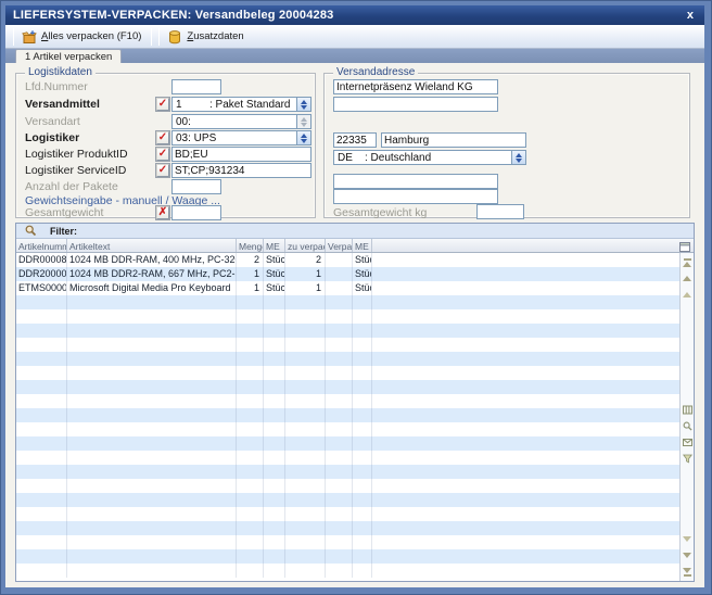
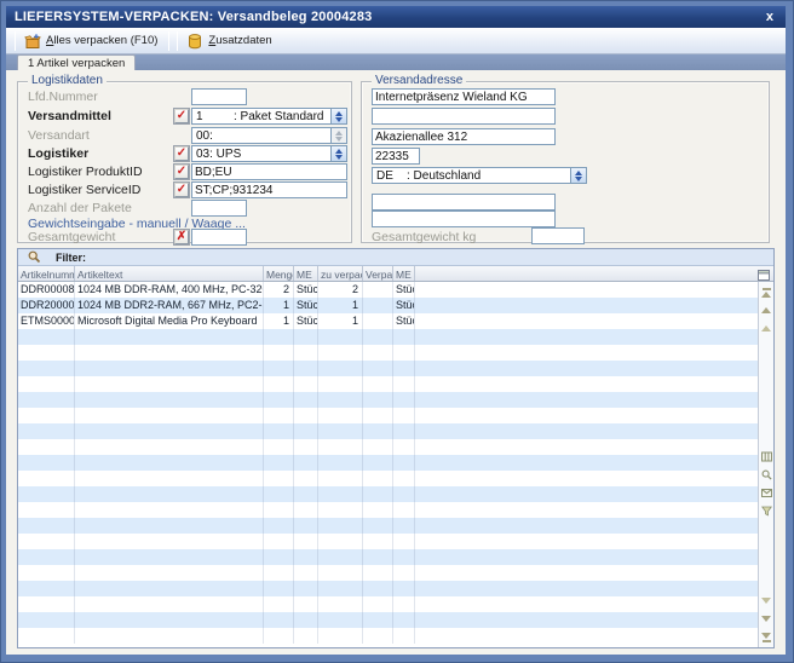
  LIEFERSYSTEM-VERPACKEN: Versandbeleg 20004283
  x
  Alles verpacken (F10)
  Zusatzdaten
  1 Artikel verpacken
  Logistikdaten
  Lfd.Nummer
  Versandmittel
  ✓
  1
  : Paket Standard
  Versandart
  00:
  Logistiker
  ✓
  03: UPS
  Logistiker ProduktID
  ✓
  BD;EU
  Logistiker ServiceID
  ✓
  ST;CP;931234
  Anzahl der Pakete
  Gewichtseingabe - manuell / Waage ...
  Gesamtgewicht
  ✗
  Versandadresse
  Internetpräsenz Wieland KG
+ Akazienallee 312
  22335
- Hamburg
  DE
  : Deutschland
  Gesamtgewicht kg
  Filter:
  Artikelnumm
  Artikeltext
  Meng
  ME
  zu verpac
  ME
  DDR00008
  1024 MB DDR-RAM, 400 MHz, PC-32
  2
  Stüc
  2
  Stüc
  DDR20000
  1024 MB DDR2-RAM, 667 MHz, PC2-
  1
  Stüc
  1
  Stüc
  ETMS0000
  Microsoft Digital Media Pro Keyboard
  1
  Stüc
  1
  Stüc
